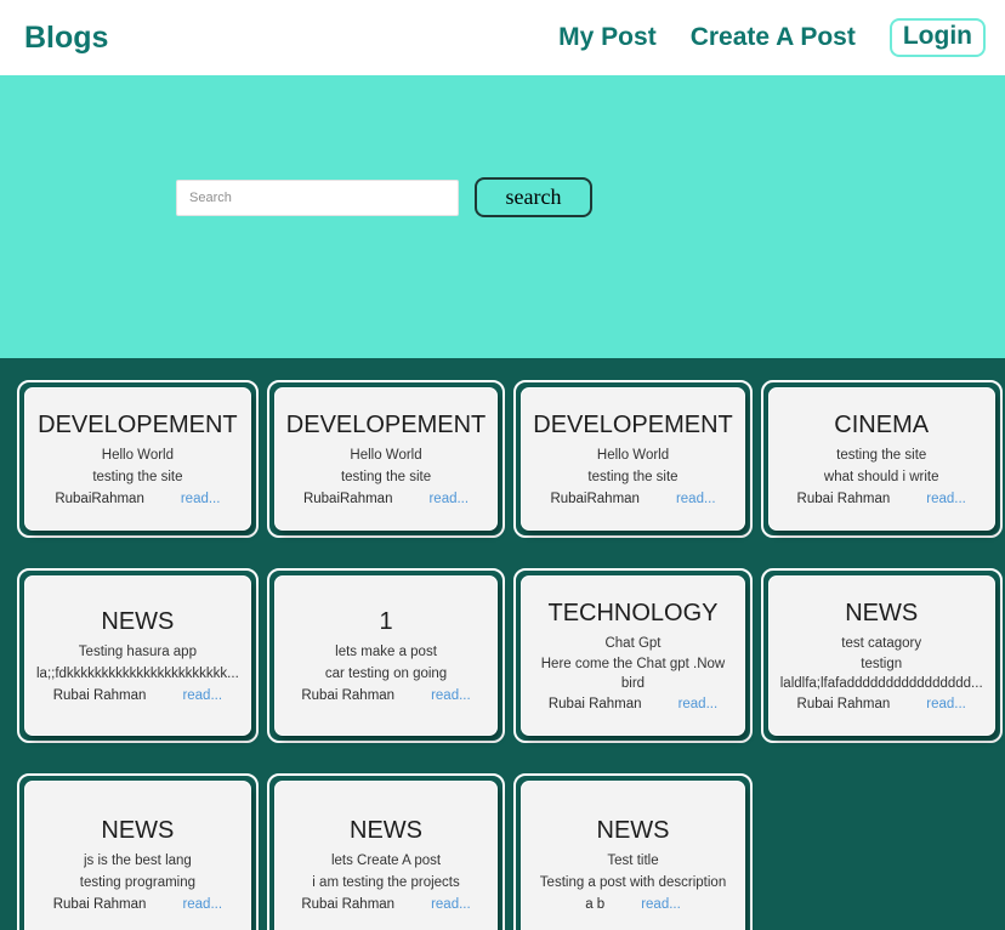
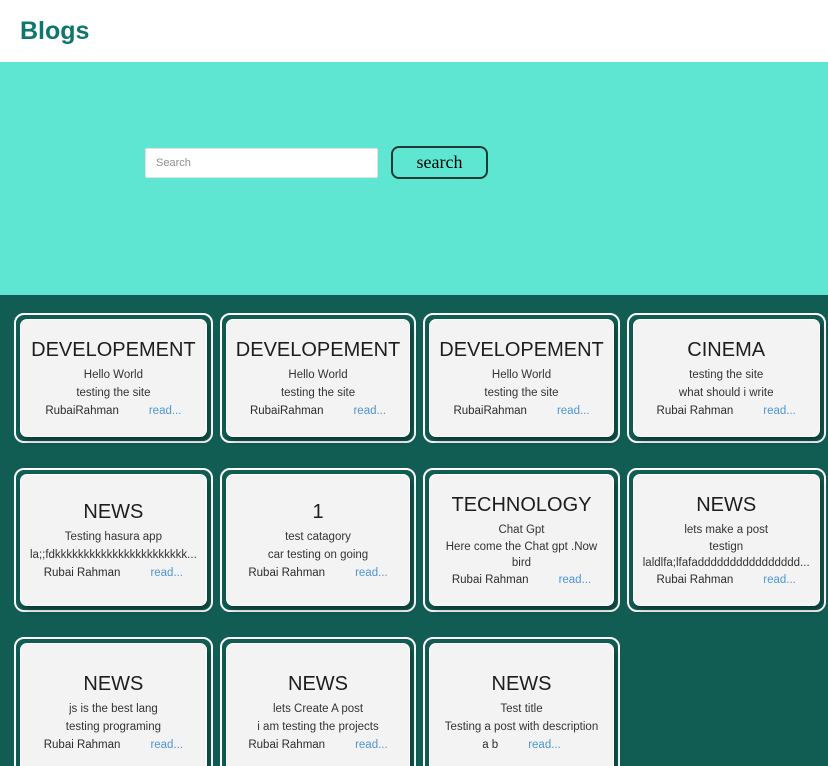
  Blogs
- My Post
- Create A Post
- Login
  Search
  search
  DEVELOPEMENT
  Hello World
  testing the site
  RubaiRahman
  read...
  DEVELOPEMENT
  Hello World
  testing the site
  RubaiRahman
  read...
  DEVELOPEMENT
  Hello World
  testing the site
  RubaiRahman
  read...
  CINEMA
  testing the site
  what should i write
  Rubai Rahman
  read...
  NEWS
  Testing hasura app
  la;;fdkkkkkkkkkkkkkkkkkkkkkkk...
  Rubai Rahman
  read...
  1
- lets make a post
+ test catagory
  car testing on going
  Rubai Rahman
  read...
  TECHNOLOGY
  Chat Gpt
  Here come the Chat gpt .Now bird
  Rubai Rahman
  read...
  NEWS
- test catagory
+ lets make a post
  testign laldlfa;lfafadddddddddddddddd...
  Rubai Rahman
  read...
  NEWS
  js is the best lang
  testing programing
  Rubai Rahman
  read...
  NEWS
  lets Create A post
  i am testing the projects
  Rubai Rahman
  read...
  NEWS
  Test title
  Testing a post with description
  a b
  read...
